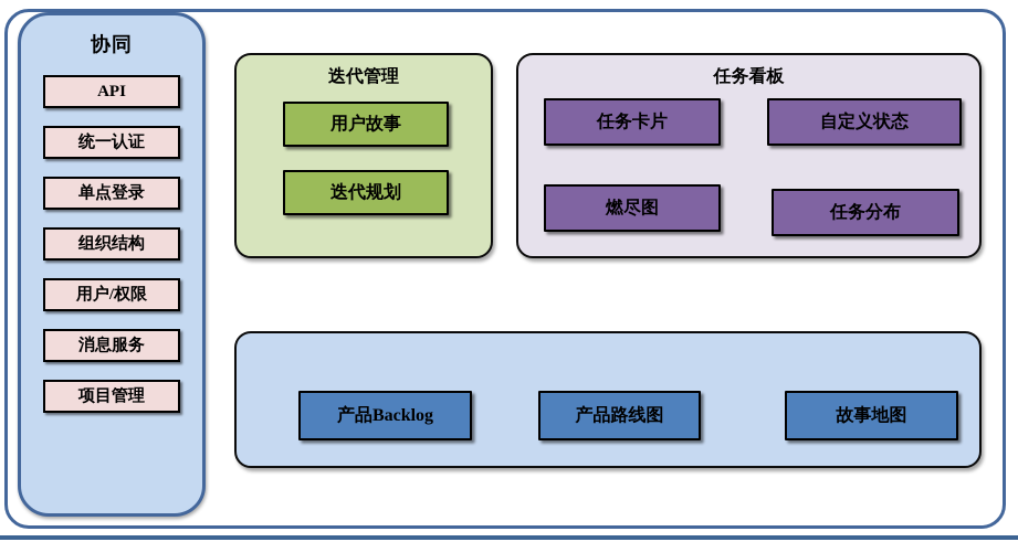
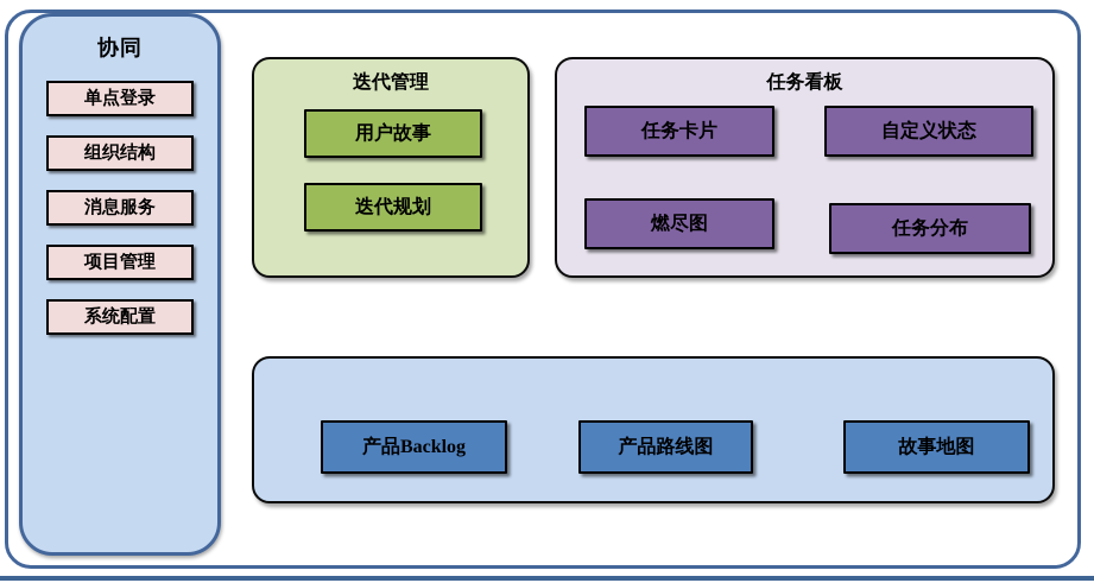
  协同
- API
- 统一认证
  单点登录
  组织结构
- 用户/权限
  消息服务
  项目管理
+ 系统配置
  迭代管理
  用户故事
  迭代规划
  任务看板
  任务卡片
  自定义状态
  燃尽图
  任务分布
  产品Backlog
  产品路线图
  故事地图
